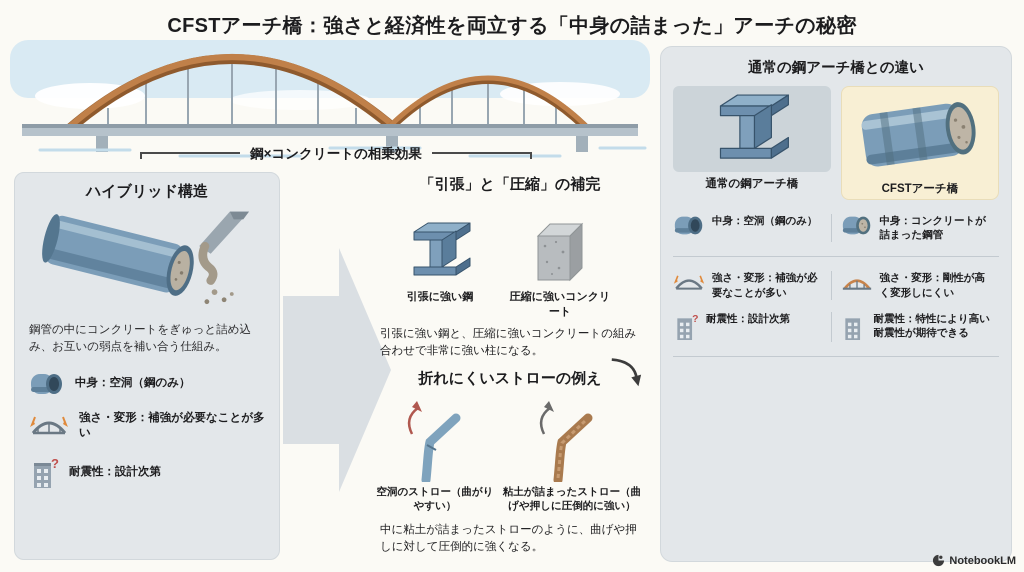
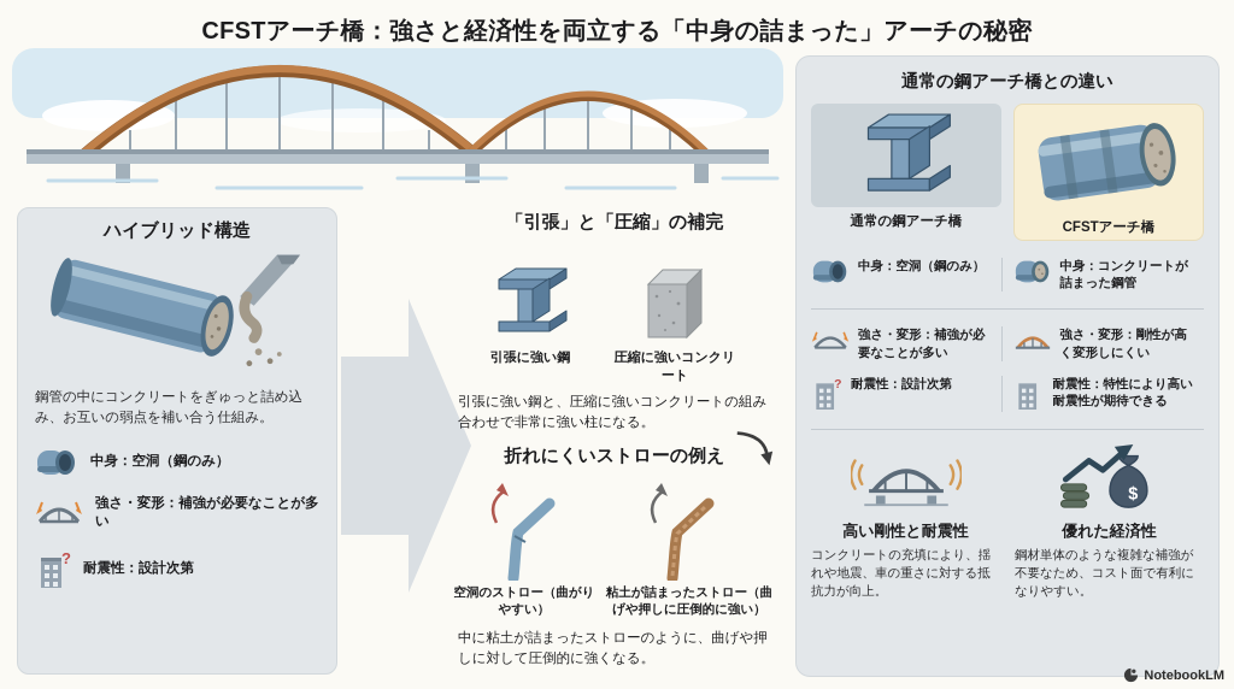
  CFSTアーチ橋：強さと経済性を両立する「中身の詰まった」アーチの秘密
- 鋼×コンクリートの相乗効果
  ハイブリッド構造
  鋼管の中にコンクリートをぎゅっと詰め込み、お互いの弱点を補い合う仕組み。
  中身：空洞（鋼のみ）
  強さ・変形：補強が必要なことが多い
  ?
  耐震性：設計次第
  「引張」と「圧縮」の補完
  引張に強い鋼
  圧縮に強いコンクリート
  引張に強い鋼と、圧縮に強いコンクリートの組み合わせで非常に強い柱になる。
  折れにくいストローの例え
  空洞のストロー（曲がりやすい）
  粘土が詰まったストロー（曲げや押しに圧倒的に強い）
  中に粘土が詰まったストローのように、曲げや押しに対して圧倒的に強くなる。
  通常の鋼アーチ橋との違い
  通常の鋼アーチ橋
  CFSTアーチ橋
  中身：空洞（鋼のみ）
  中身：コンクリートが詰まった鋼管
  強さ・変形：補強が必要なことが多い
  強さ・変形：剛性が高く変形しにくい
  ?
  耐震性：設計次第
  耐震性：特性により高い耐震性が期待できる
+ 高い剛性と耐震性
+ コンクリートの充填により、揺れや地震、車の重さに対する抵抗力が向上。
+ $
+ 優れた経済性
+ 鋼材単体のような複雑な補強が不要なため、コスト面で有利になりやすい。
  NotebookLM
